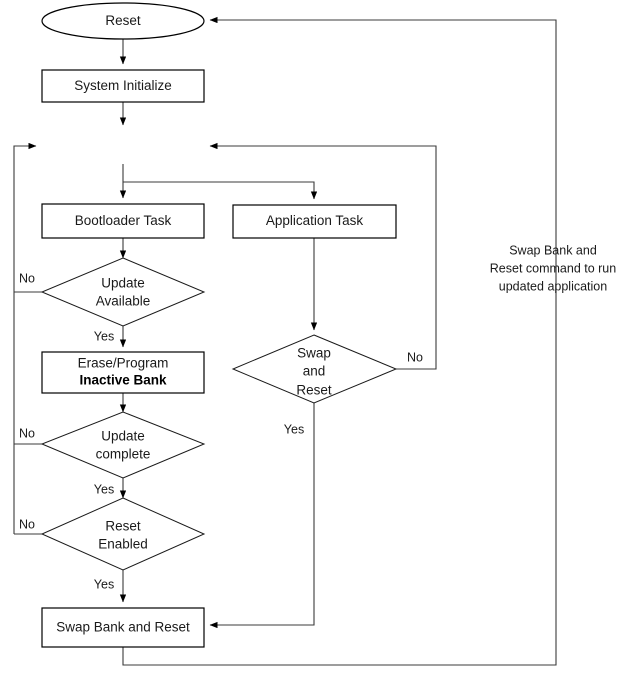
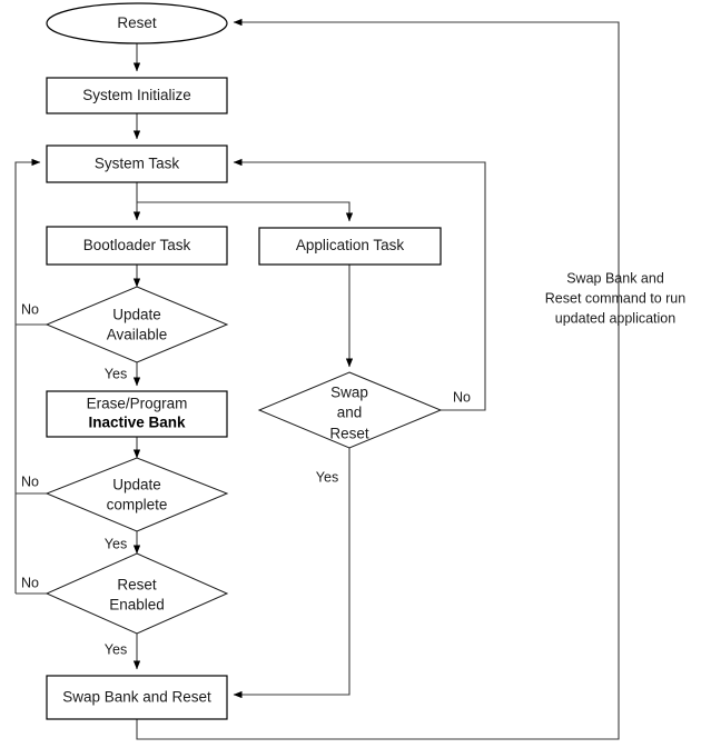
  Reset
  System Initialize
+ System Task
  Bootloader Task
  Application Task
  Update
  Available
  Erase/Program
  Inactive Bank
  Update
  complete
  Reset
  Enabled
  Swap
  and
  Reset
  Swap Bank and Reset
  No
  Yes
  No
  Yes
  No
  Yes
  No
  Yes
  Swap Bank and
  Reset command to run
  updated application
